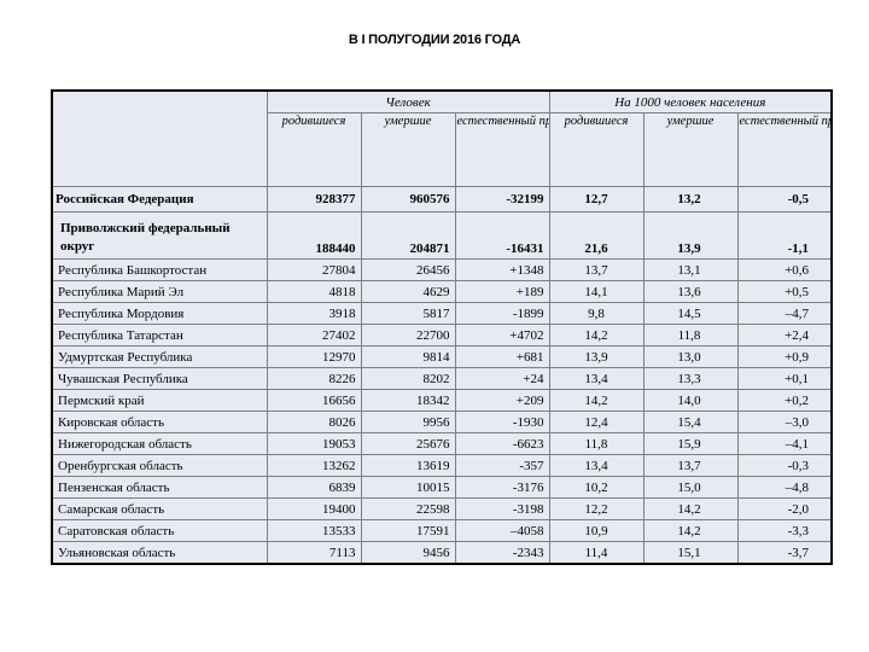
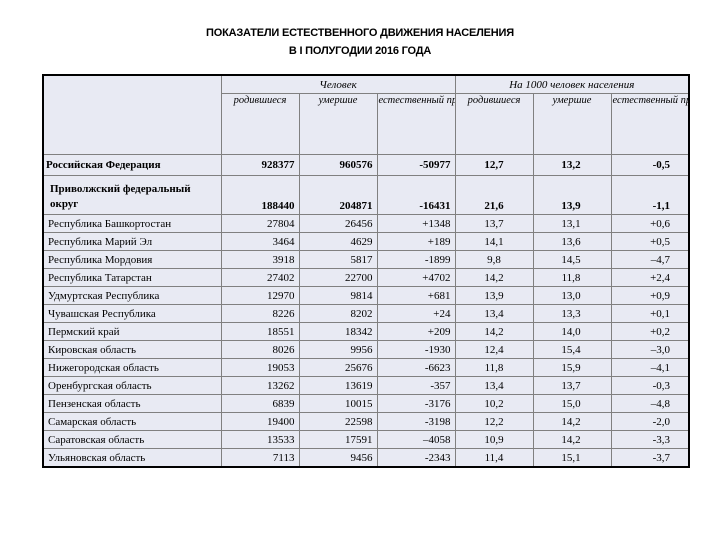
+ ПОКАЗАТЕЛИ ЕСТЕСТВЕННОГО ДВИЖЕНИЯ НАСЕЛЕНИЯ
  В I ПОЛУГОДИИ 2016 ГОДА
  	Человек	На 1000 человек населения
- Российская Федерация	928377	960576	-32199	12,7	13,2	-0,5
+ Российская Федерация	928377	960576	-50977	12,7	13,2	-0,5
  Приволжский федеральный округ	188440	204871	-16431	21,6	13,9	-1,1
  Республика Башкортостан	27804	26456	+1348	13,7	13,1	+0,6
- Республика Марий Эл	4818	4629	+189	14,1	13,6	+0,5
+ Республика Марий Эл	3464	4629	+189	14,1	13,6	+0,5
  Республика Мордовия	3918	5817	-1899	9,8	14,5	–4,7
  Республика Татарстан	27402	22700	+4702	14,2	11,8	+2,4
  Удмуртская Республика	12970	9814	+681	13,9	13,0	+0,9
  Чувашская Республика	8226	8202	+24	13,4	13,3	+0,1
- Пермский край	16656	18342	+209	14,2	14,0	+0,2
+ Пермский край	18551	18342	+209	14,2	14,0	+0,2
  Кировская область	8026	9956	-1930	12,4	15,4	–3,0
  Нижегородская область	19053	25676	-6623	11,8	15,9	–4,1
  Оренбургская область	13262	13619	-357	13,4	13,7	-0,3
  Пензенская область	6839	10015	-3176	10,2	15,0	–4,8
  Самарская область	19400	22598	-3198	12,2	14,2	-2,0
  Саратовская область	13533	17591	–4058	10,9	14,2	-3,3
  Ульяновская область	7113	9456	-2343	11,4	15,1	-3,7
